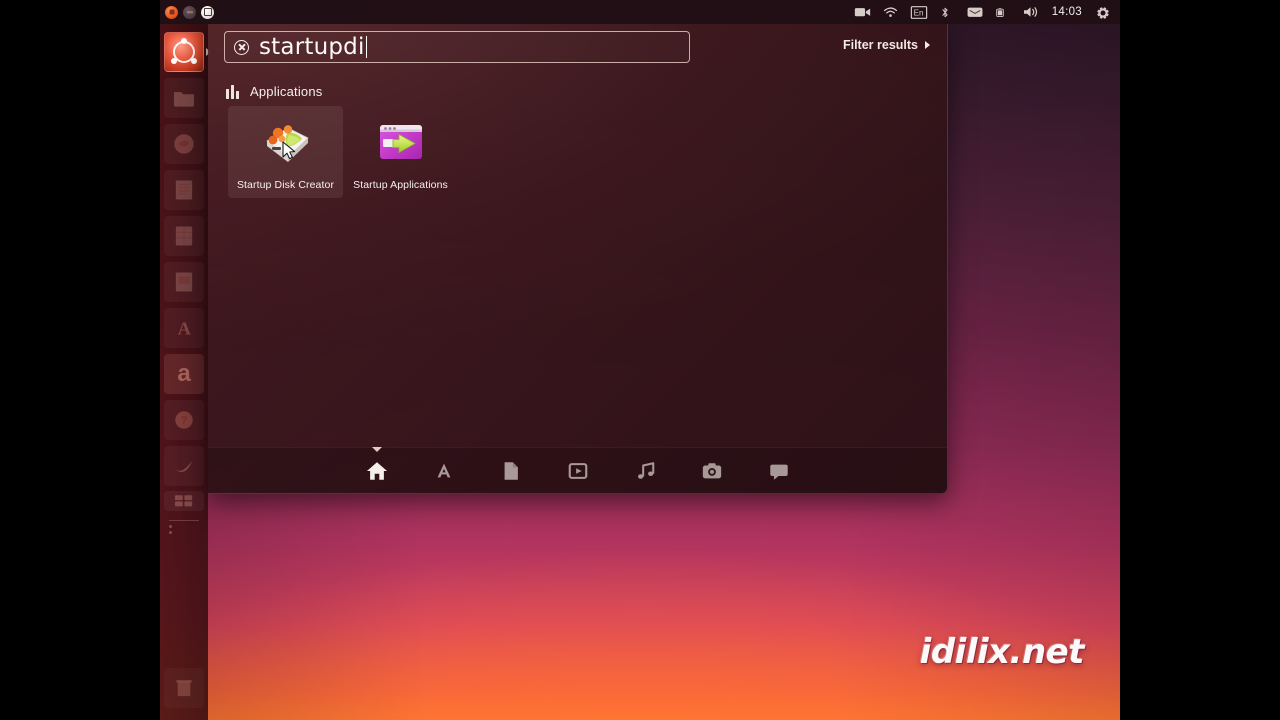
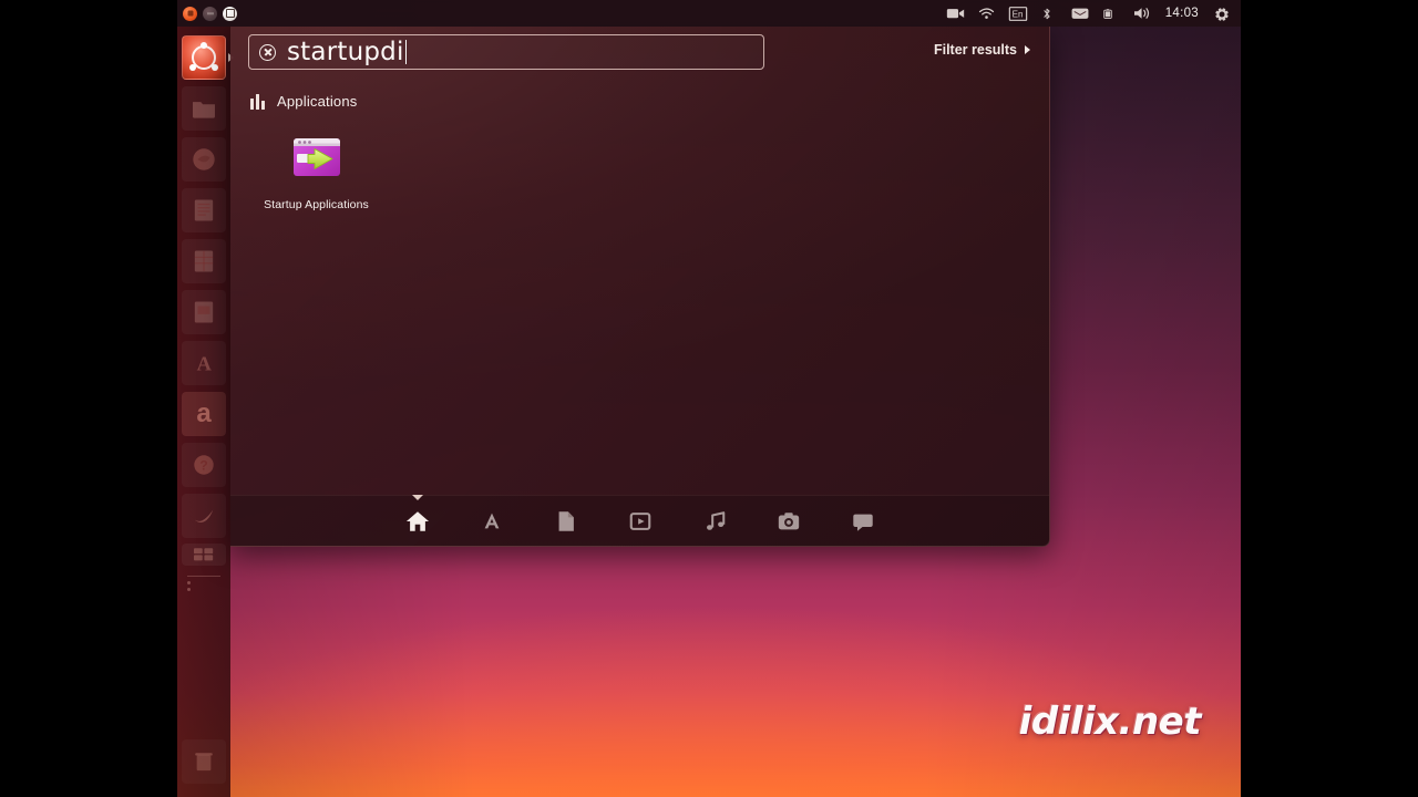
  idilix.net
  En
  14:03
  A
  a
  startupdi
  Filter results
  Applications
- Startup Disk Creator
  Startup Applications
